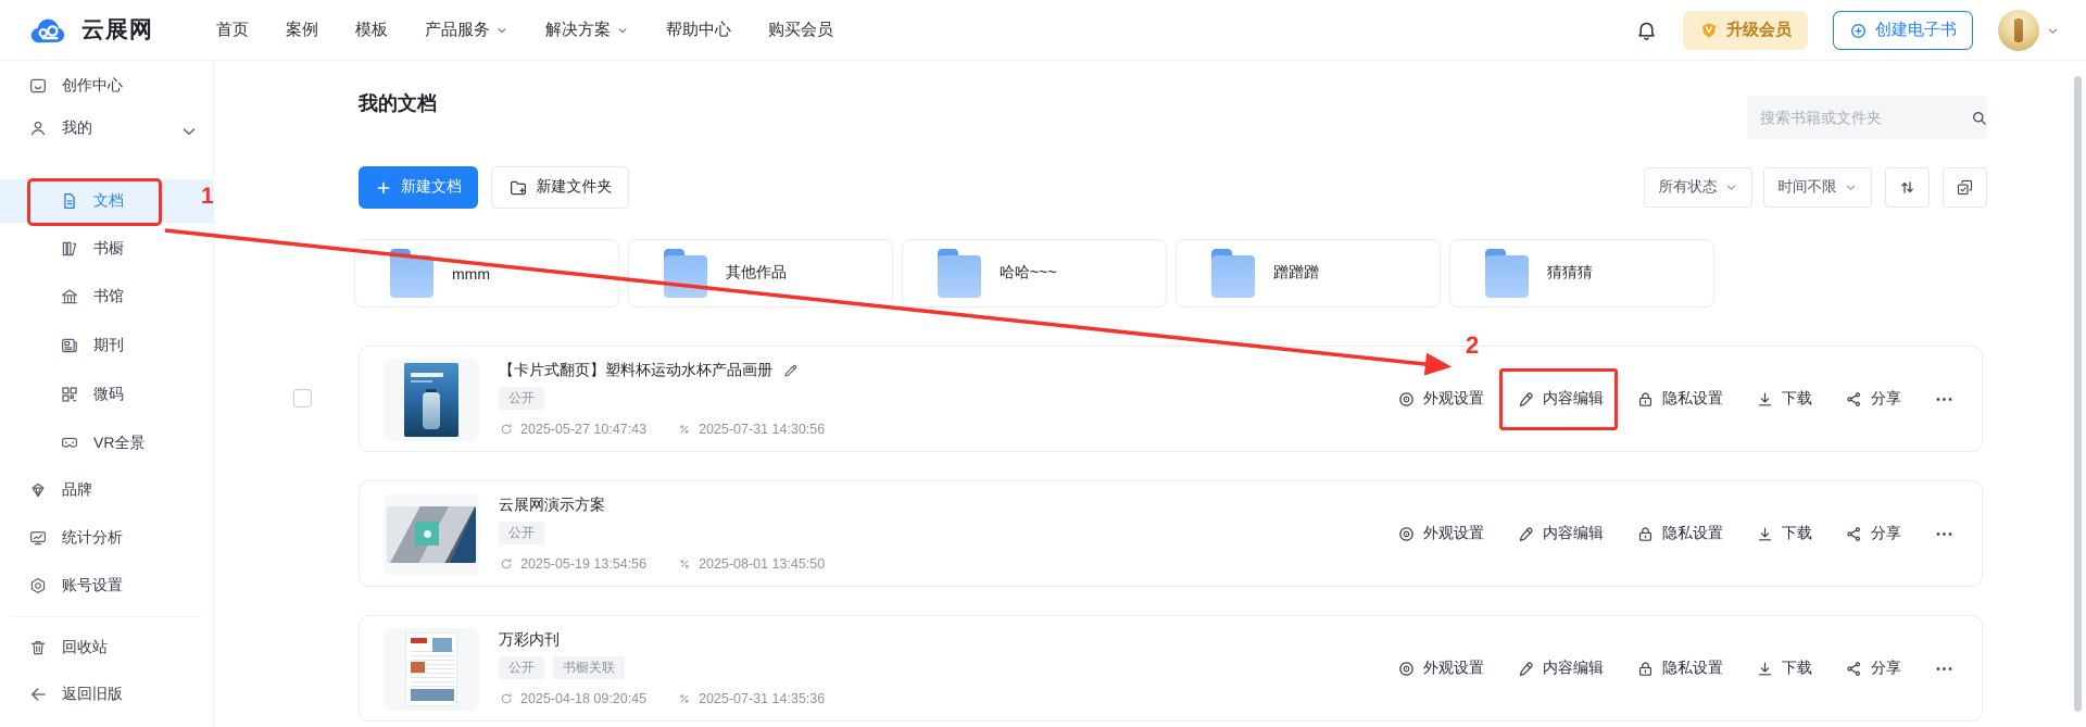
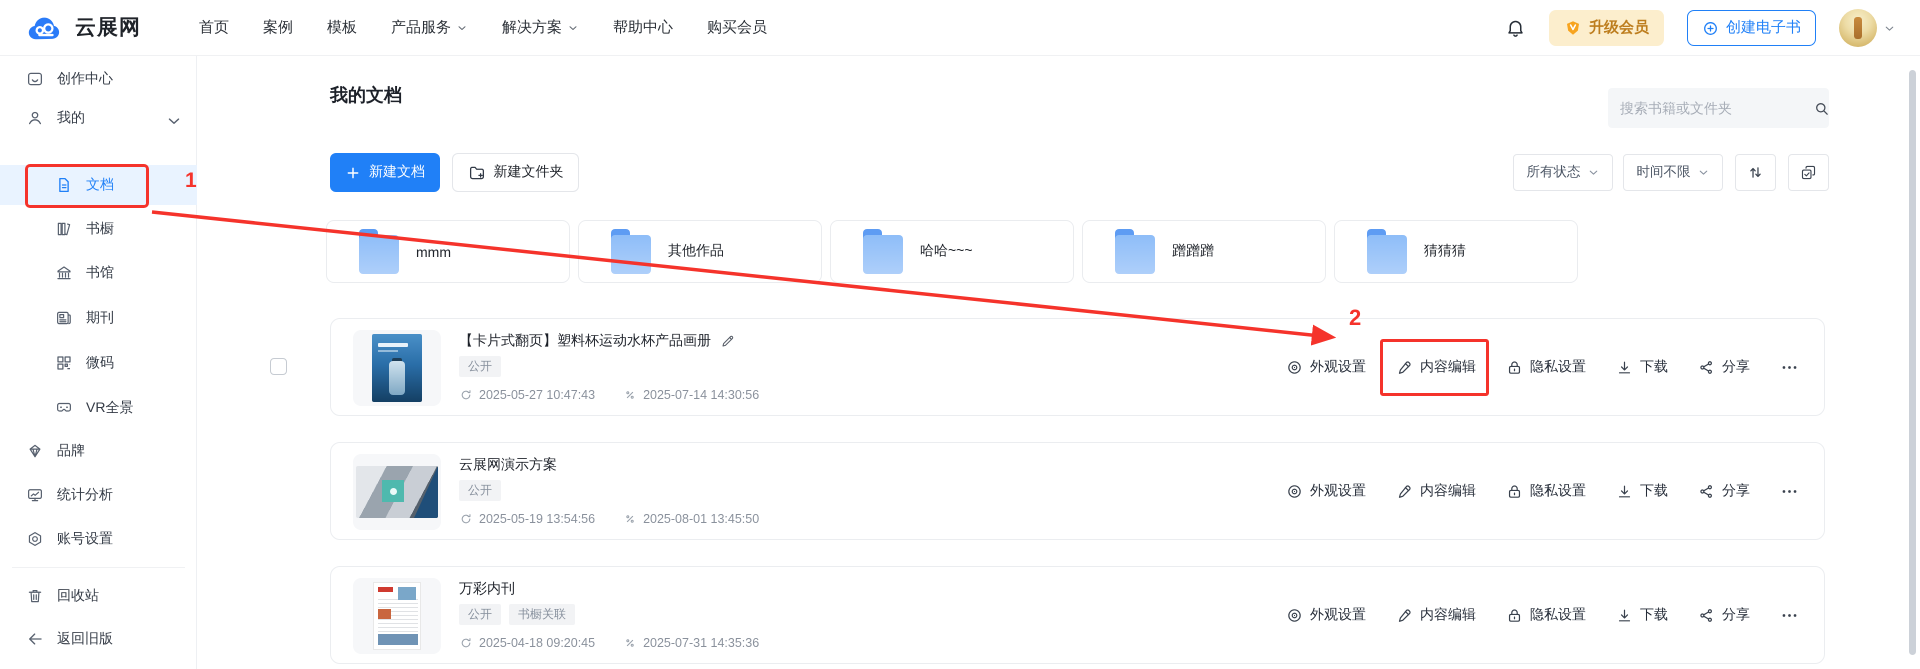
  云展网
  首页
  案例
  模板
  产品服务
  解决方案
  帮助中心
  购买会员
  升级会员
  创建电子书
  创作中心
  我的
  文档
  书橱
  书馆
  期刊
  微码
  VR全景
  品牌
  统计分析
  账号设置
  回收站
  返回旧版
  我的文档
  搜索书籍或文件夹
  新建文档
  新建文件夹
  所有状态
  时间不限
  mmm
  其他作品
  哈哈~~~
  蹭蹭蹭
  猜猜猜
  【卡片式翻页】塑料杯运动水杯产品画册
  公开
  2025-05-27 10:47:43
- 2025-07-31 14:30:56
+ 2025-07-14 14:30:56
  外观设置
  内容编辑
  隐私设置
  下载
  分享
  云展网演示方案
  公开
  2025-05-19 13:54:56
  2025-08-01 13:45:50
  外观设置
  内容编辑
  隐私设置
  下载
  分享
  万彩内刊
  公开
  书橱关联
  2025-04-18 09:20:45
  2025-07-31 14:35:36
  外观设置
  内容编辑
  隐私设置
  下载
  分享
  1
  2
